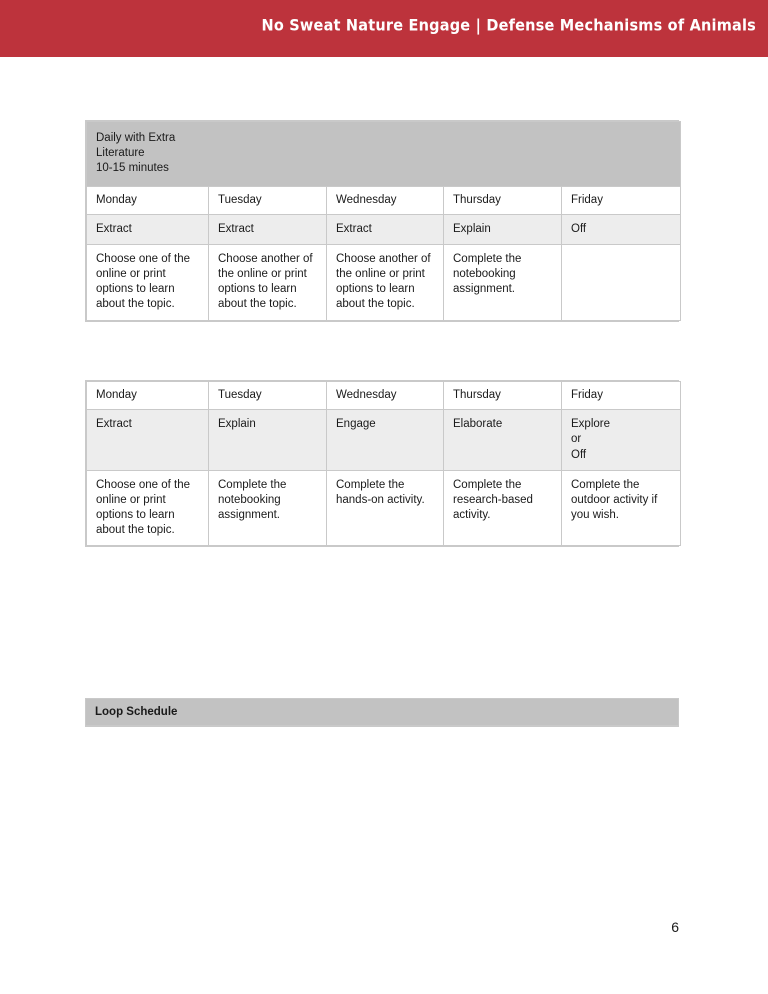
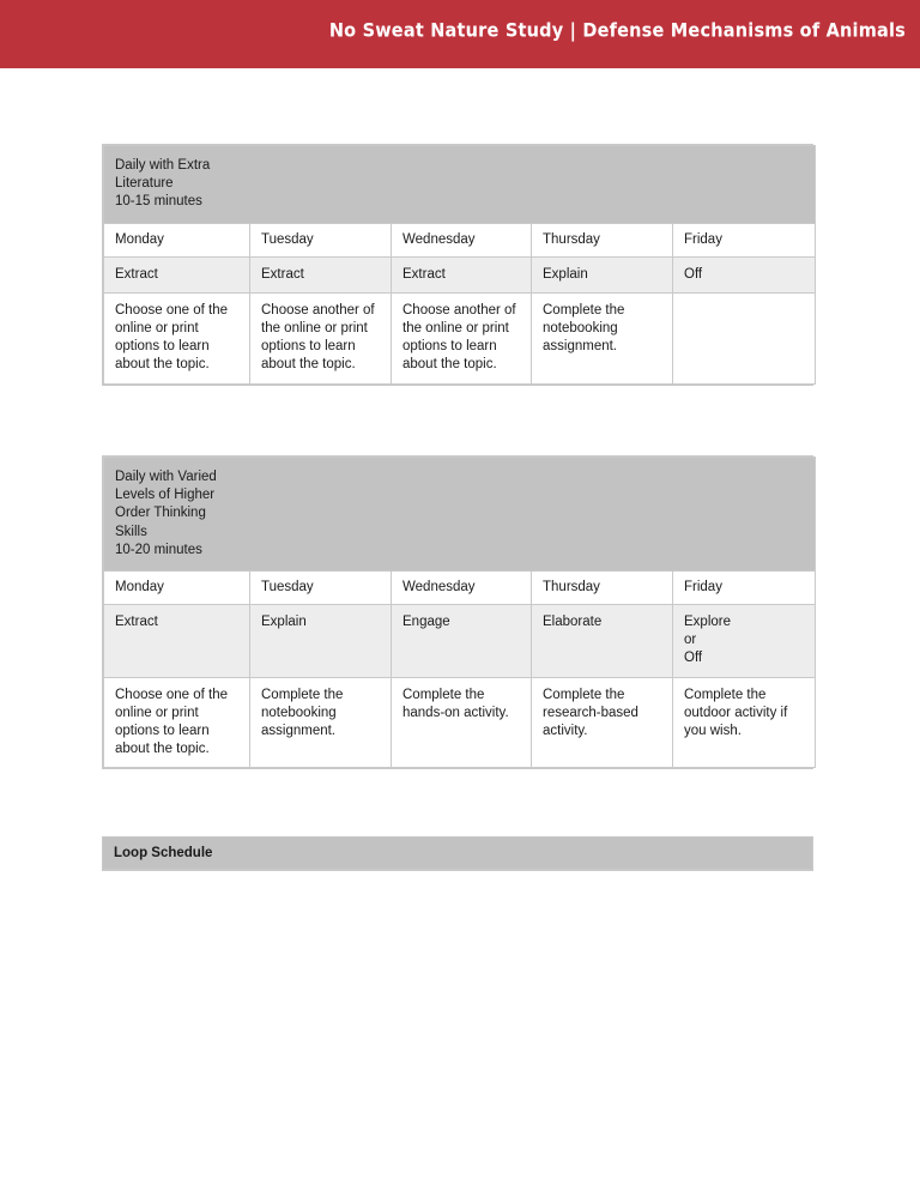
- No Sweat Nature Engage | Defense Mechanisms of Animals
+ No Sweat Nature Study | Defense Mechanisms of Animals
  Daily with Extra Literature 10-15 minutes
  Monday	Tuesday	Wednesday	Thursday	Friday
  Extract	Extract	Extract	Explain	Off
  Choose one of the online or print options to learn about the topic.	Choose another of the online or print options to learn about the topic.	Choose another of the online or print options to learn about the topic.	Complete the notebooking assignment.
+ Daily with Varied Levels of Higher Order Thinking Skills 10-20 minutes
  Monday	Tuesday	Wednesday	Thursday	Friday
  Extract	Explain	Engage	Elaborate	Explore or Off
  Choose one of the online or print options to learn about the topic.	Complete the notebooking assignment.	Complete the hands-on activity.	Complete the research-based activity.	Complete the outdoor activity if you wish.
  Loop Schedule
- 6
